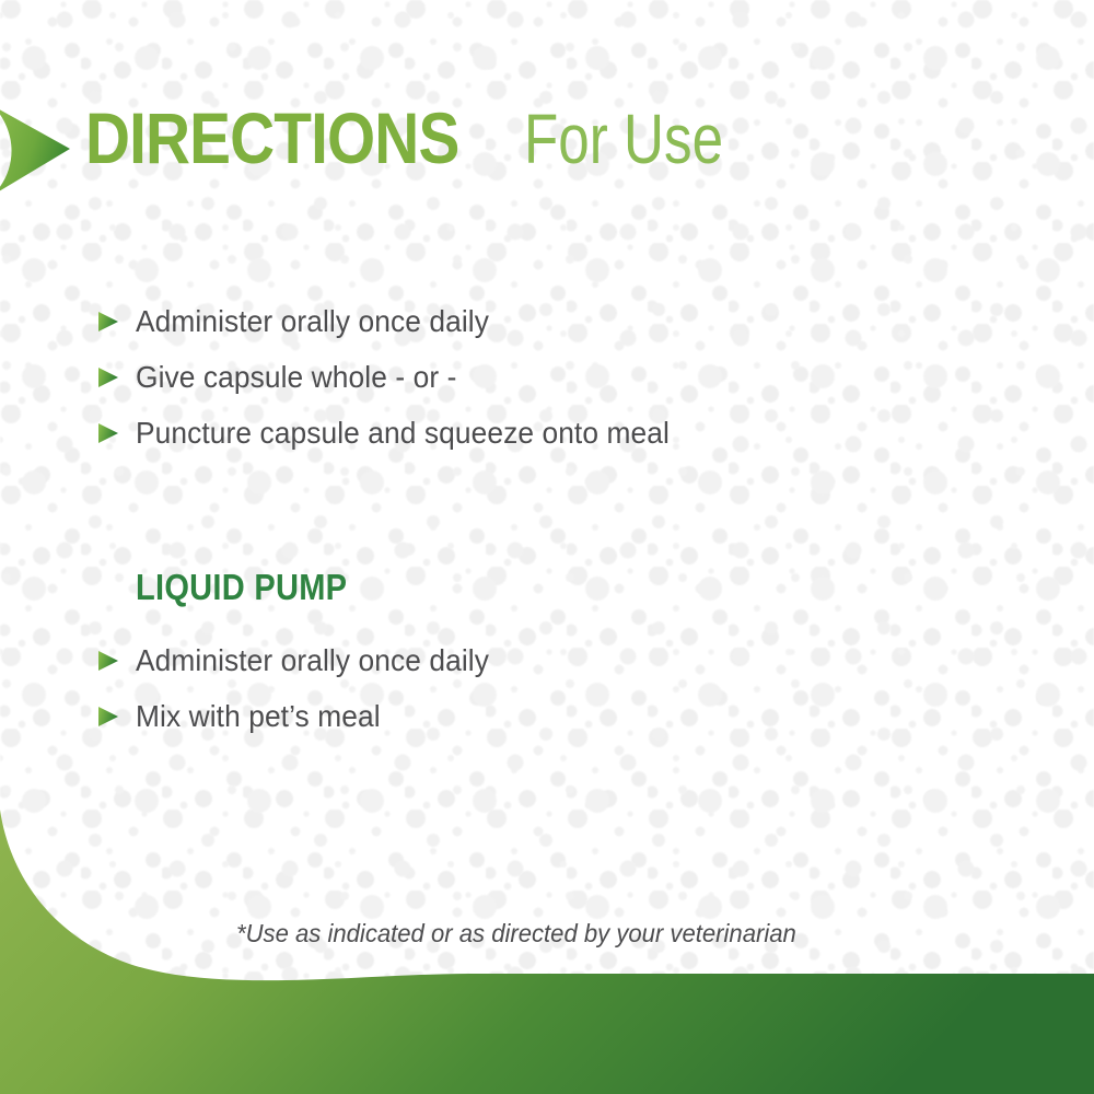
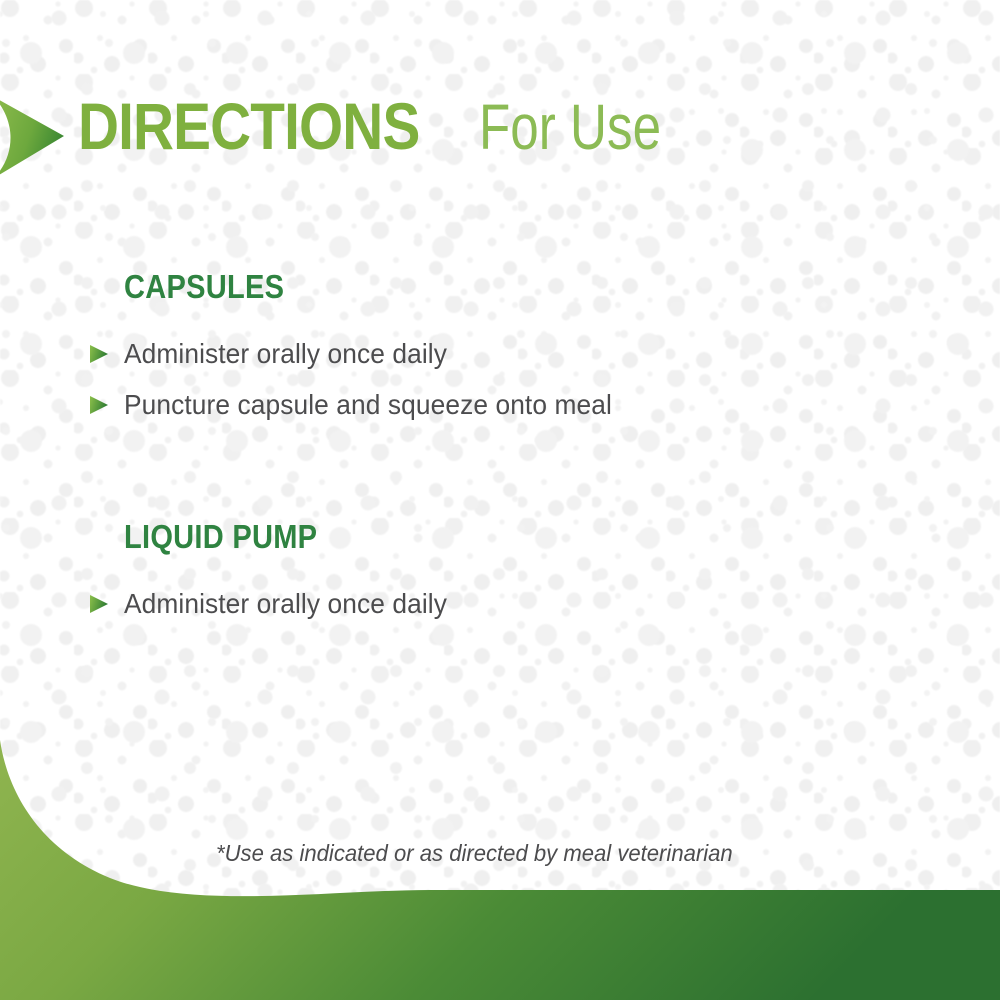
  DIRECTIONS For Use
+ CAPSULES
  Administer orally once daily
- Give capsule whole - or -
  Puncture capsule and squeeze onto meal
  LIQUID PUMP
  Administer orally once daily
- Mix with pet’s meal
- *Use as indicated or as directed by your veterinarian
+ *Use as indicated or as directed by meal veterinarian
